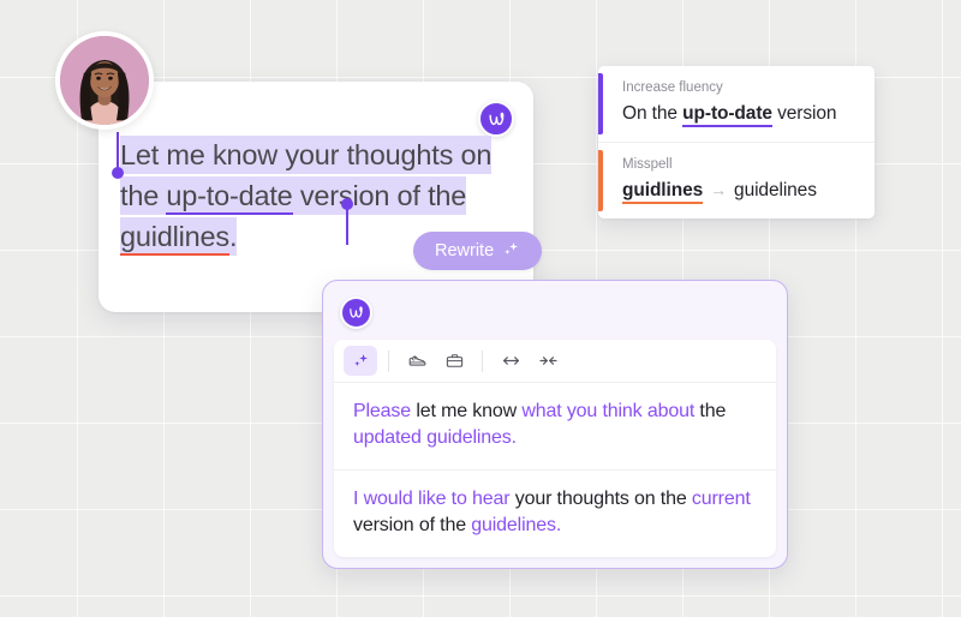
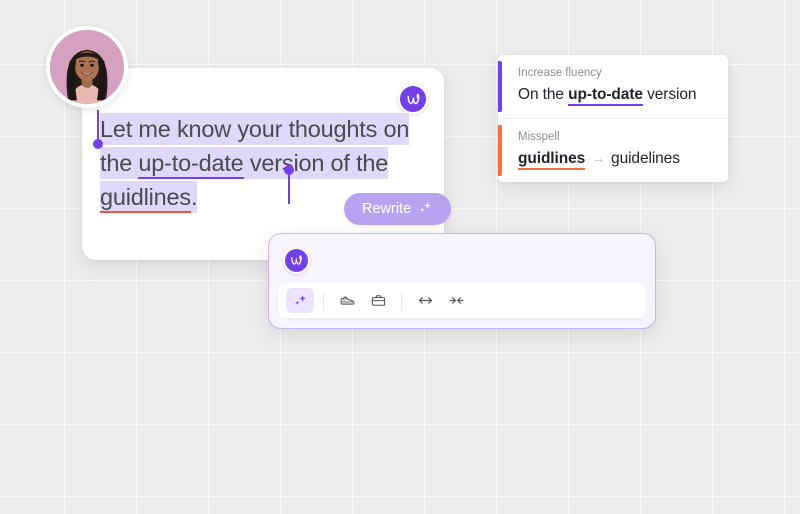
  Let me know your thoughts on the up-to-date version of the guidlines.
  Rewrite
  Increase fluency
  On the up-to-date version
  Misspell
  guidlines → guidelines
- Please let me know what you think about the updated guidelines.
- I would like to hear your thoughts on the current version of the guidelines.
